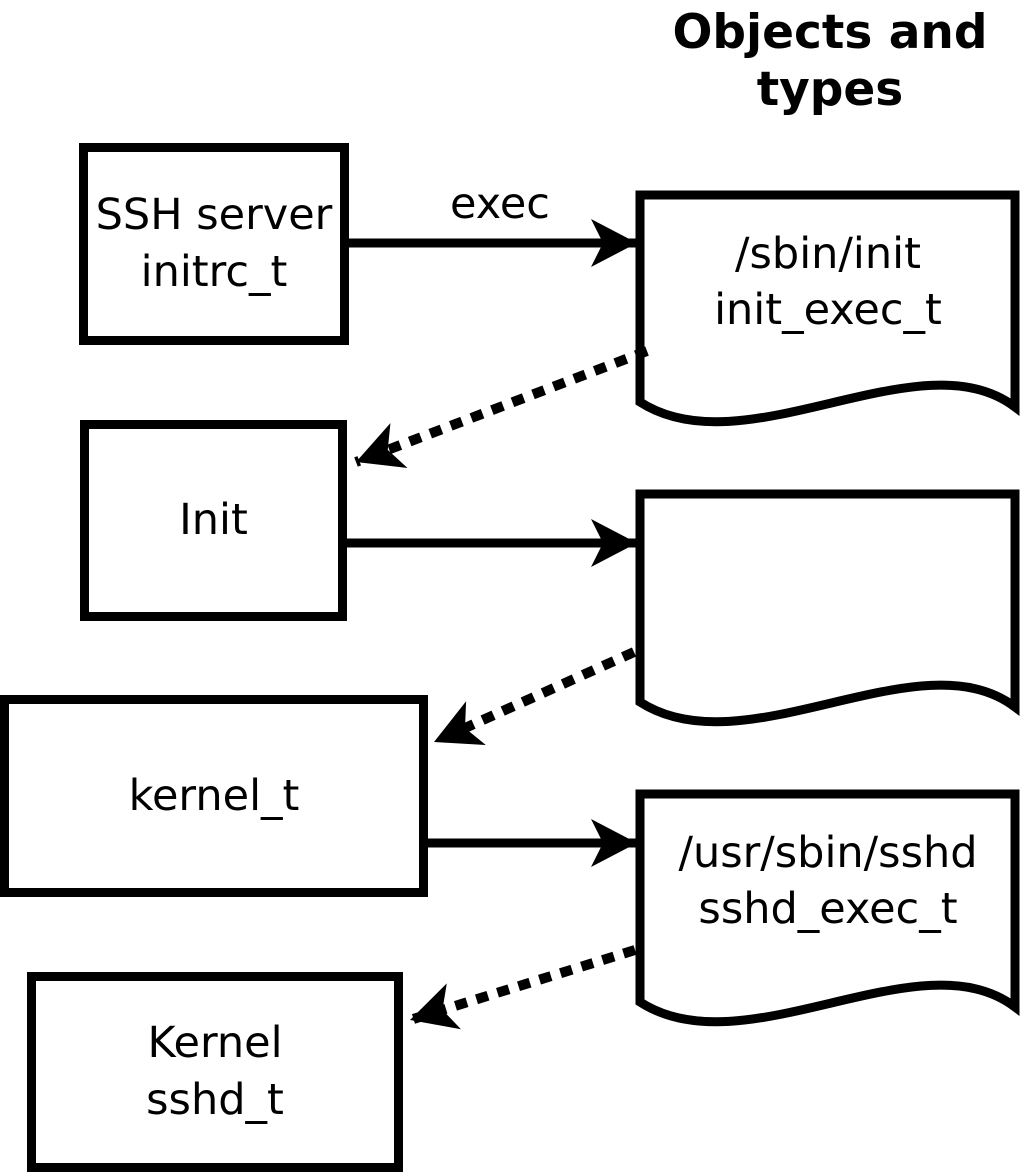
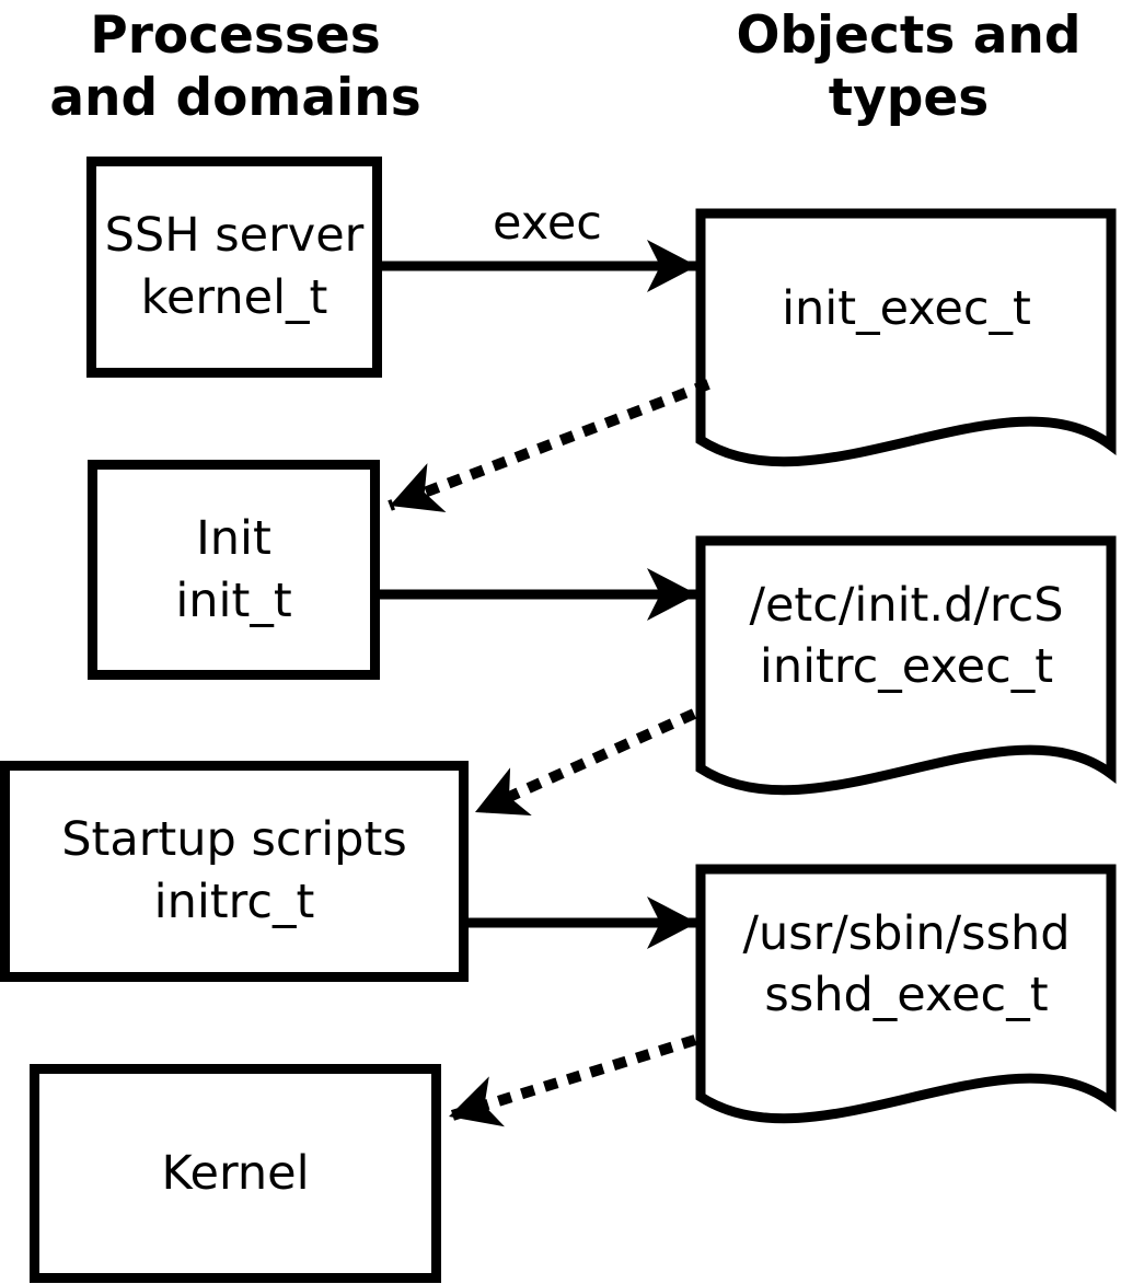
+ Processes
+ and domains
  Objects and
  types
  SSH server
- initrc_t
+ kernel_t
  Init
+ init_t
+ Startup scripts
- kernel_t
+ initrc_t
  Kernel
- sshd_t
- /sbin/init
  init_exec_t
+ /etc/init.d/rcS
+ initrc_exec_t
  /usr/sbin/sshd
  sshd_exec_t
  exec
